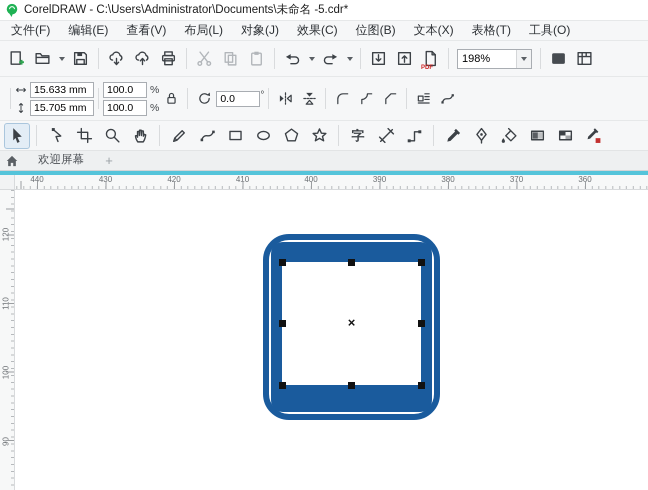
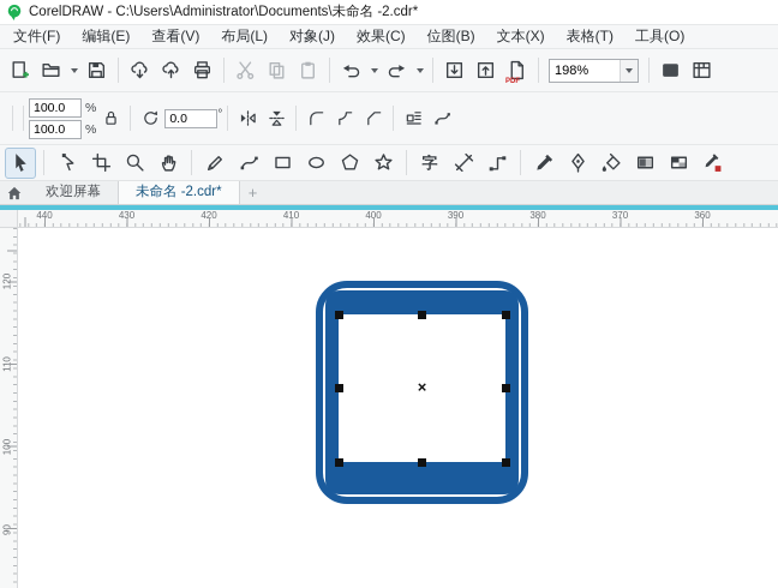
- CorelDRAW - C:\Users\Administrator\Documents\未命名 -5.cdr*
+ CorelDRAW - C:\Users\Administrator\Documents\未命名 -2.cdr*
  文件(F)
  编辑(E)
  查看(V)
  布局(L)
  对象(J)
  效果(C)
  位图(B)
  文本(X)
  表格(T)
  工具(O)
  198%
- 15.633 mm
- 15.705 mm
  100.0
  %
  100.0
  %
  0.0
  °
  字
  欢迎屏幕
+ 未命名 -2.cdr*
  +
  440
  430
  420
  410
  400
  390
  380
  370
  360
  ×
